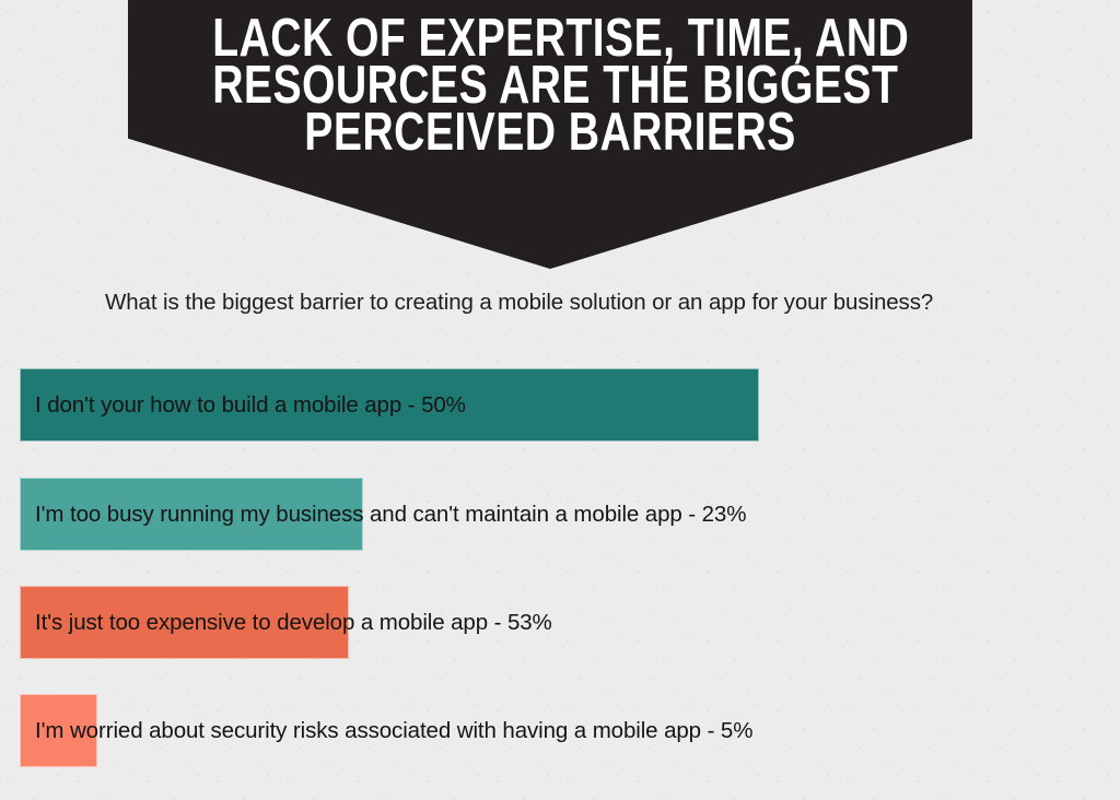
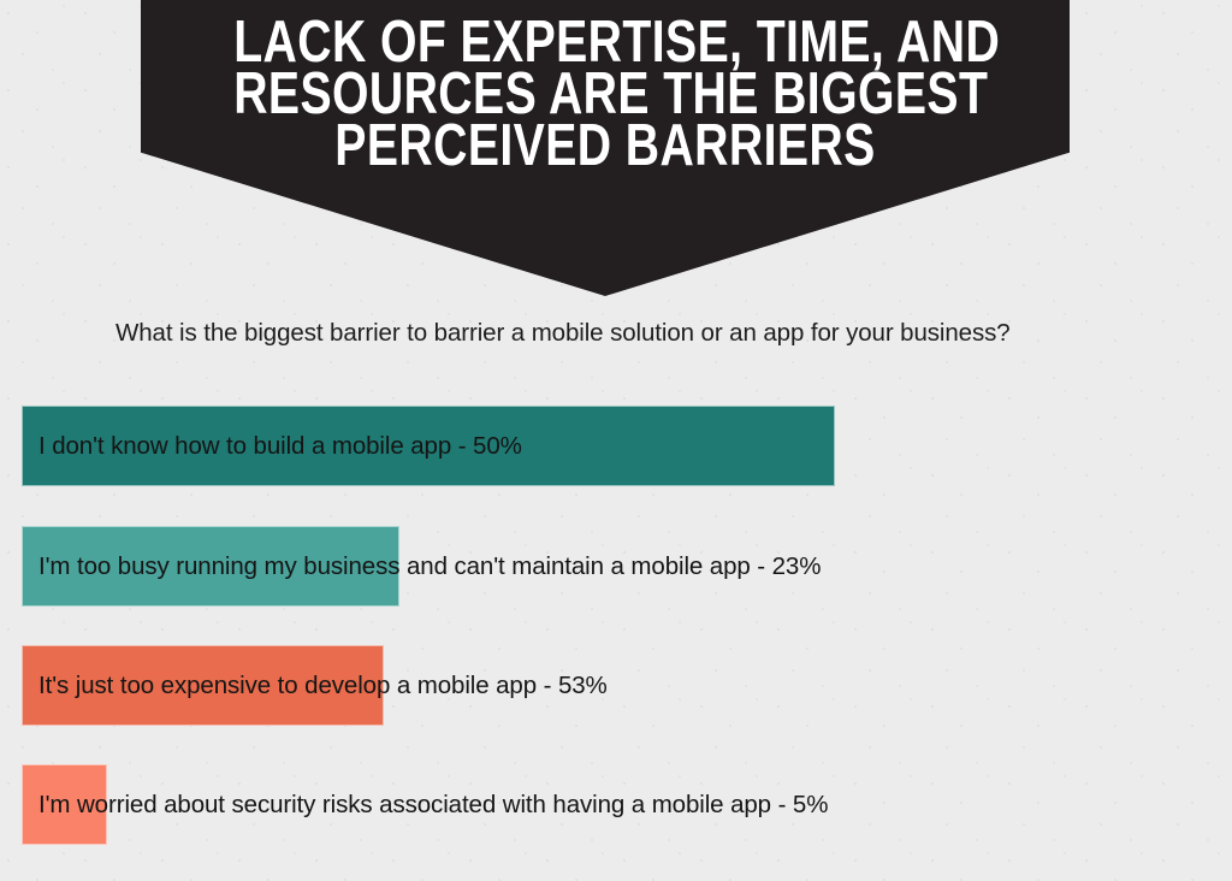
  LACK OF EXPERTISE, TIME, AN
  RESOURCES ARE THE BIGGEST
  PERCEIVED BARRIERS
- What is the biggest barrier to creating a mobile solution or an app for your business?
+ What is the biggest barrier to barrier a mobile solution or an app for your business?
- I don't your how to build a mobile app - 50%
+ I don't know how to build a mobile app - 50%
  I'm too busy running my business and can't maintain a mobile app - 23%
  It's just too expensive to develop a mobile app - 53%
  I'm worried about security risks associated with having a mobile app - 5%
